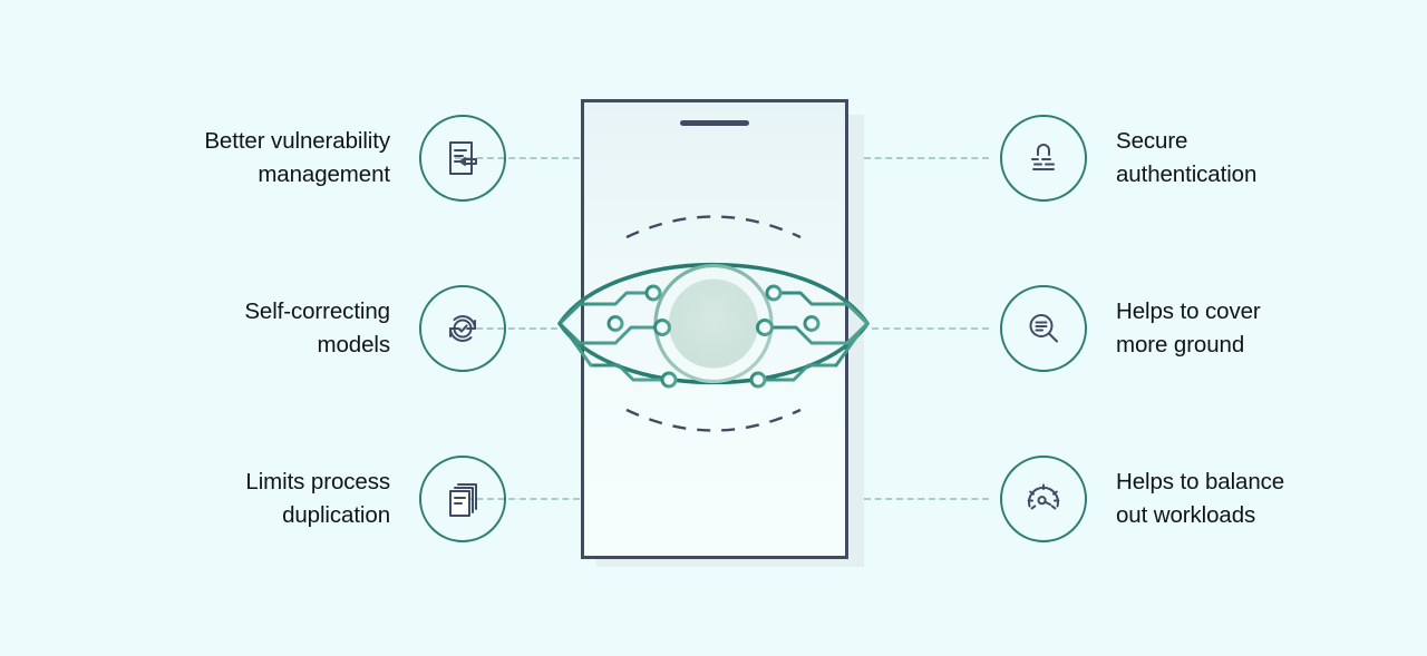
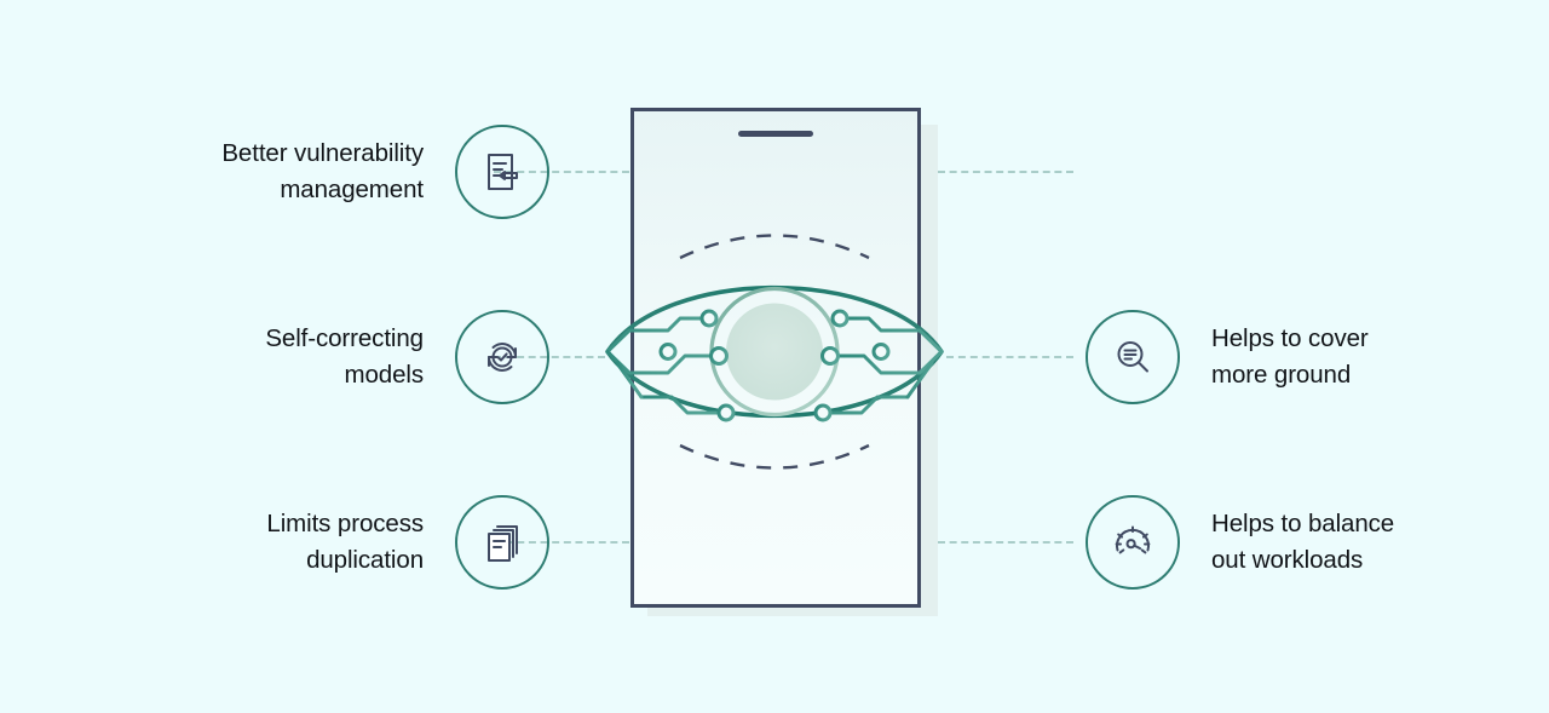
  Better vulnerability
  management
  Self-correcting
  models
  Limits process
  duplication
- Secure
- authentication
  Helps to cover
  more ground
  Helps to balance
  out workloads
